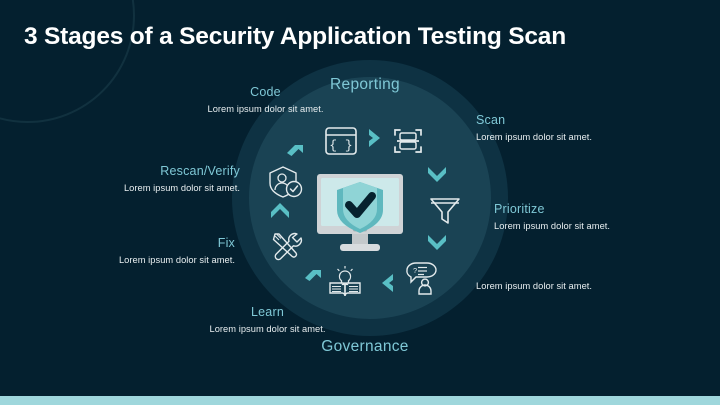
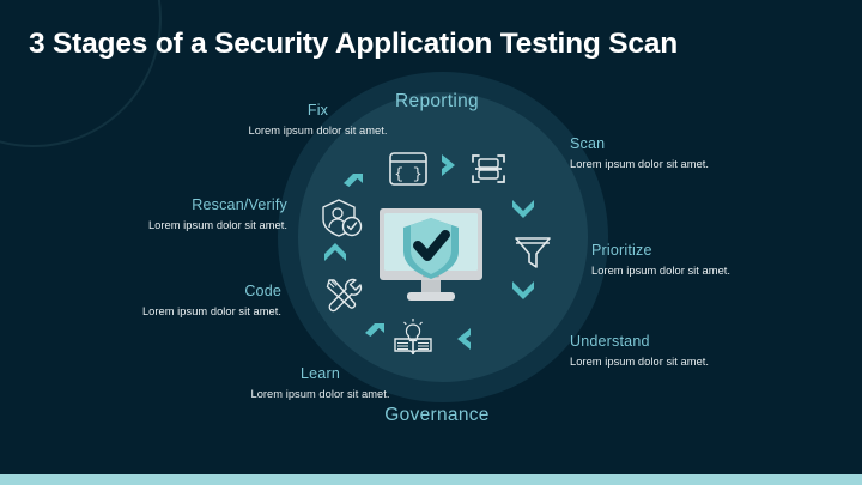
  3 Stages of a Security Application Testing Scan
  Reporting
  Governance
  { }
- ?
- Code
+ Fix
  Lorem ipsum dolor sit amet.
  Scan
  Lorem ipsum dolor sit amet.
  Prioritize
  Lorem ipsum dolor sit amet.
+ Understand
  Lorem ipsum dolor sit amet.
  Learn
  Lorem ipsum dolor sit amet.
- Fix
+ Code
  Lorem ipsum dolor sit amet.
  Rescan/Verify
  Lorem ipsum dolor sit amet.
